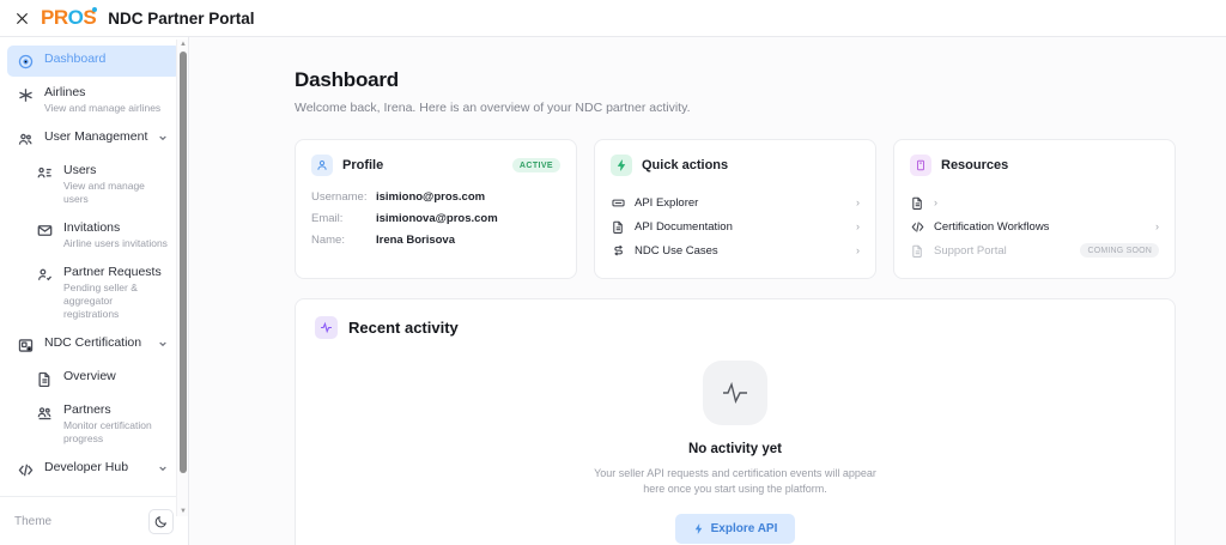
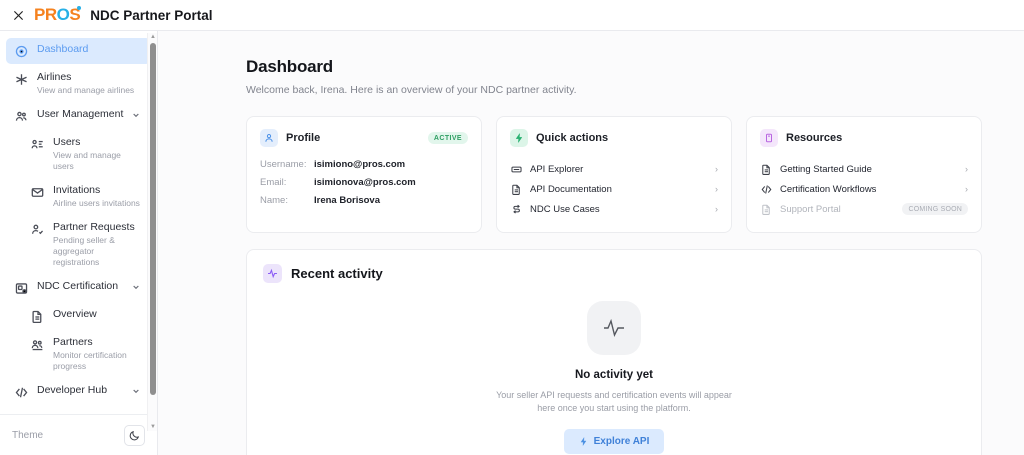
  PR
  O
  S
  NDC Partner Portal
  Dashboard
  Airlines
  View and manage airlines
  User Management
  Users
  View and manage users
  Invitations
  Airline users invitations
  Partner Requests
  Pending seller & aggregator registrations
  NDC Certification
  Overview
  Partners
  Monitor certification progress
  Developer Hub
  Theme
  Dashboard
  Welcome back, Irena. Here is an overview of your NDC partner activity.
  Profile
  Username:
  isimiono@pros.com
  Email:
  isimionova@pros.com
  Name:
  Irena Borisova
  Quick actions
  API Explorer
  ›
  API Documentation
  ›
  NDC Use Cases
  ›
  Resources
+ Getting Started Guide
  ›
  Certification Workflows
  ›
  Support Portal
  Recent activity
  No activity yet
  Your seller API requests and certification events will appear here once you start using the platform.
  Explore API
